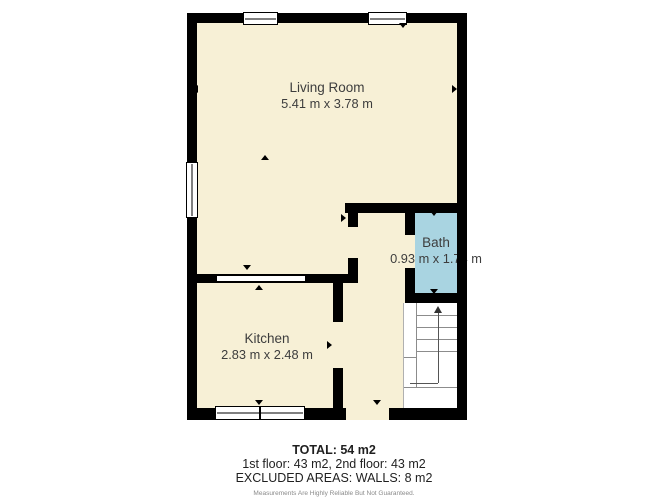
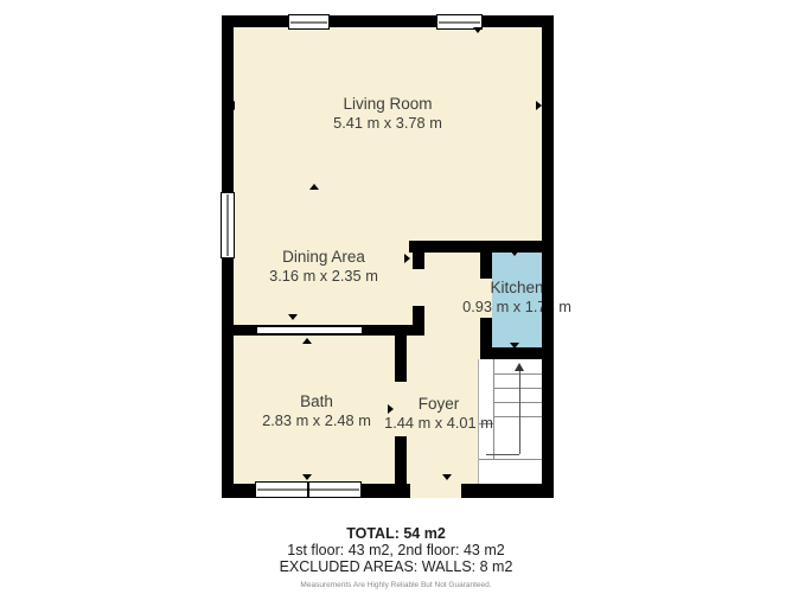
  Living Room
  5.41 m x 3.78 m
+ Dining Area
+ 3.16 m x 2.35 m
- Bath
+ Kitchen
  0.93 m x 1. m
- Kitchen
+ Bath
  2.83 m x 2.48 m
+ Foyer
+ 1.44 m x 4.01 m
  TOTAL: 54 m2
  1st floor: 43 m2, 2nd floor: 43 m2
  EXCLUDED AREAS: WALLS: 8 m2
